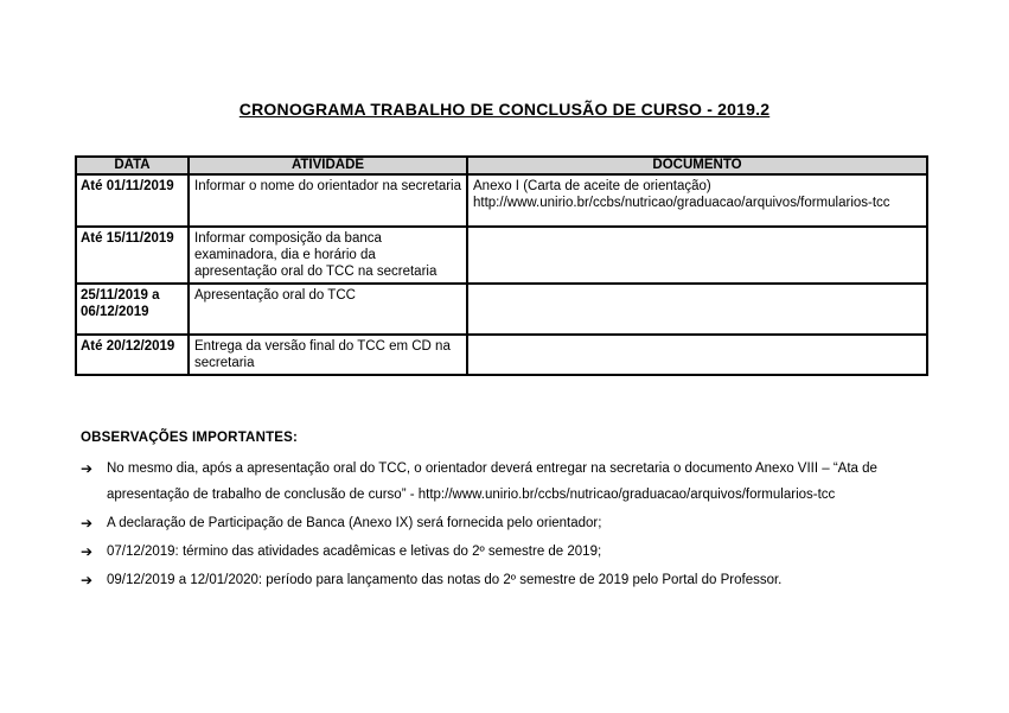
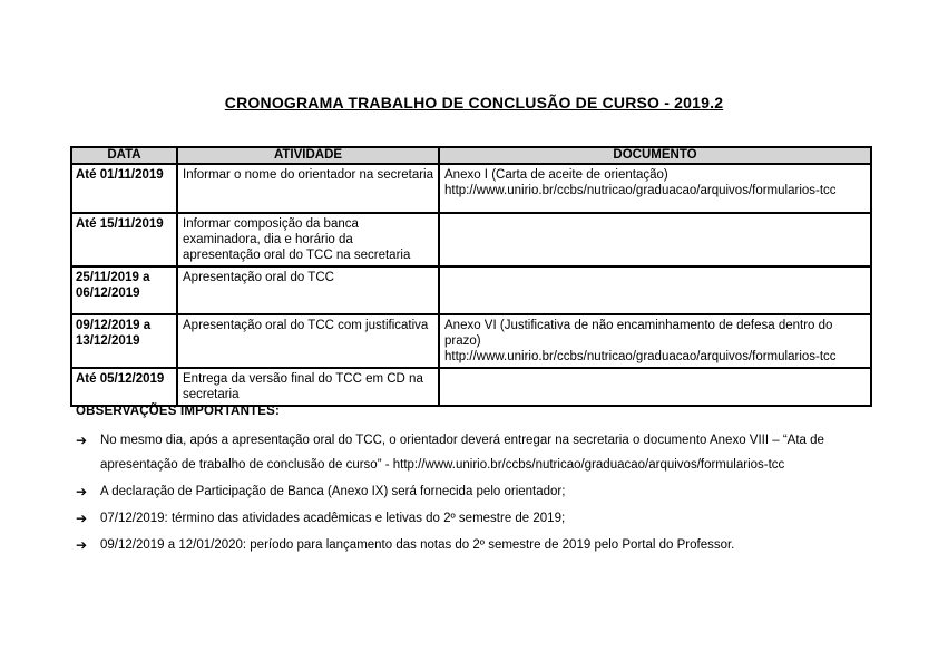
  CRONOGRAMA TRABALHO DE CONCLUSÃO DE CURSO - 2019.2
  DATA	ATIVIDADE	DOCUMENTO
  Até 01/11/2019	Informar o nome do orientador na secretaria	Anexo I (Carta de aceite de orientação) http://www.unirio.br/ccbs/nutricao/graduacao/arquivos/formularios-tcc
  Até 15/11/2019	Informar composição da banca examinadora, dia e horário da apresentação oral do TCC na secretaria
  25/11/2019 a 06/12/2019	Apresentação oral do TCC
+ 09/12/2019 a 13/12/2019	Apresentação oral do TCC com justificativa	Anexo VI (Justificativa de não encaminhamento de defesa dentro do prazo) http://www.unirio.br/ccbs/nutricao/graduacao/arquivos/formularios-tcc
- Até 20/12/2019	Entrega da versão final do TCC em CD na secretaria
+ Até 05/12/2019	Entrega da versão final do TCC em CD na secretaria
  OBSERVAÇÕES IMPORTANTES:
  ➔
  No mesmo dia, após a apresentação oral do TCC, o orientador deverá entregar na secretaria o documento Anexo VIII – “Ata de apresentação de trabalho de conclusão de curso” - http://www.unirio.br/ccbs/nutricao/graduacao/arquivos/formularios-tcc
  ➔
  A declaração de Participação de Banca (Anexo IX) será fornecida pelo orientador;
  ➔
  07/12/2019: término das atividades acadêmicas e letivas do 2º semestre de 2019;
  ➔
  09/12/2019 a 12/01/2020: período para lançamento das notas do 2º semestre de 2019 pelo Portal do Professor.
